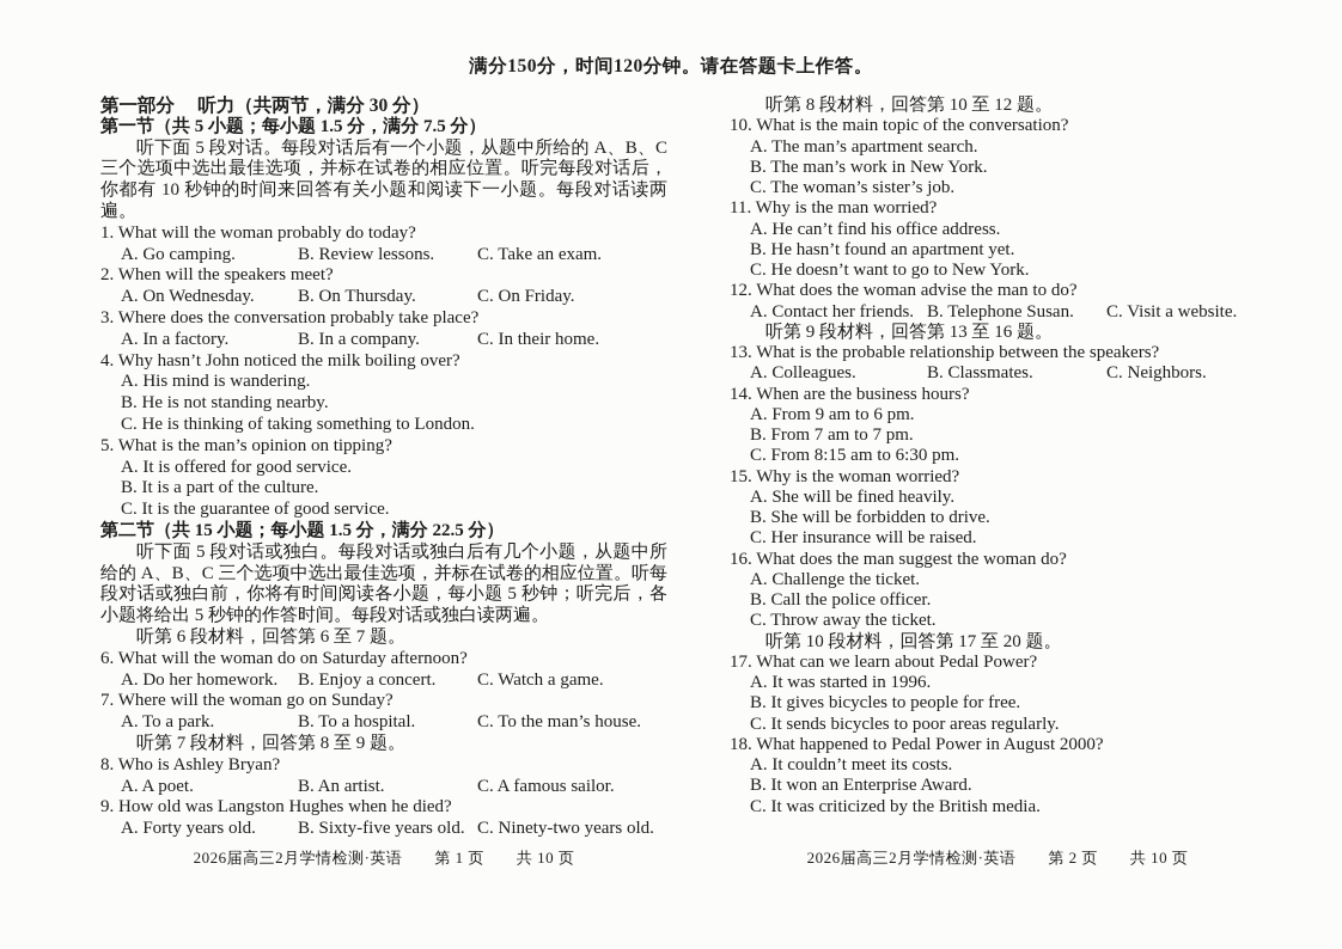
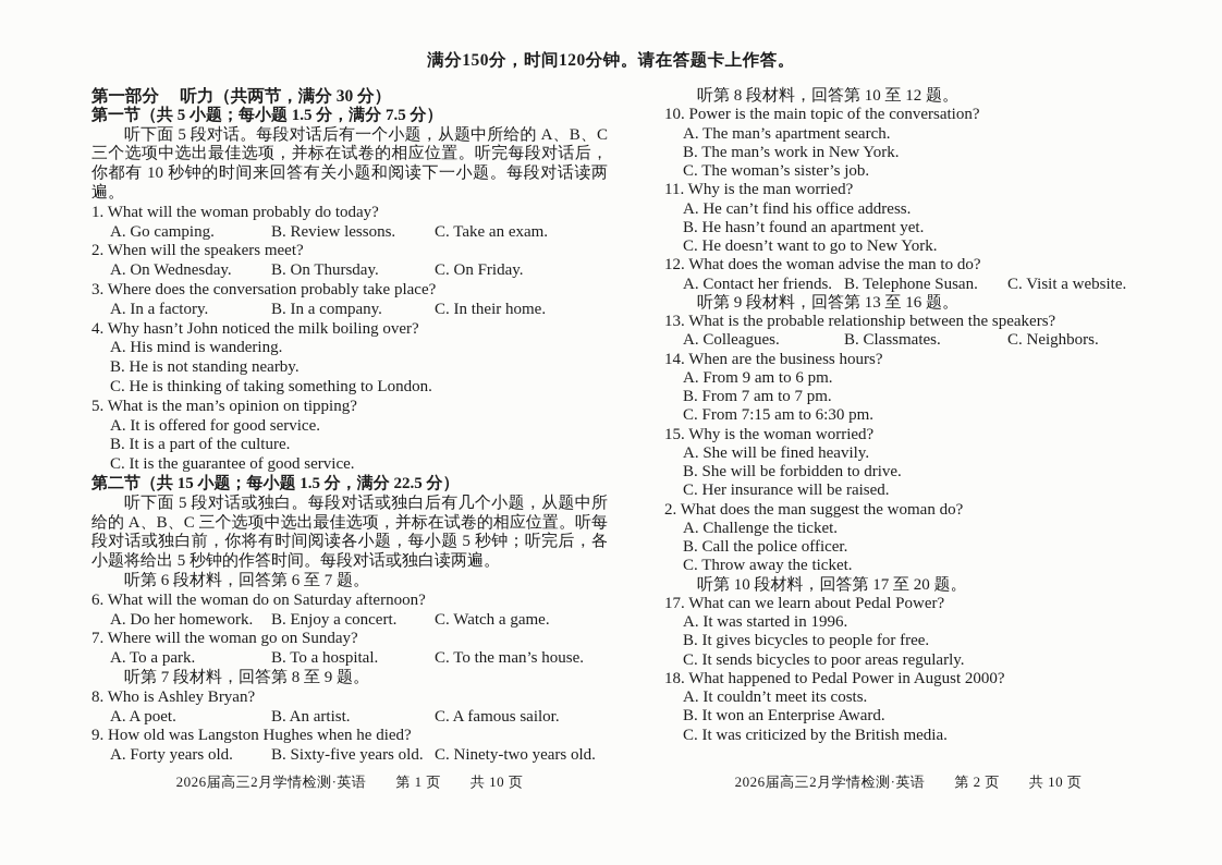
  满分150分，时间120分钟。请在答题卡上作答。
  第一部分 听力（共两节，满分 30 分）
  第一节（共 5 小题；每小题 1.5 分，满分 7.5 分）
  听下面 5 段对话。每段对话后有一个小题，从题中所给的 A、B、C 三个选项中选出最佳选项，并标在试卷的相应位置。听完每段对话后，你都有 10 秒钟的时间来回答有关小题和阅读下一小题。每段对话读两遍。
  1. What will the woman probably do today?
  A. Go camping.
  B. Review lessons.
  C. Take an exam.
  2. When will the speakers meet?
  A. On Wednesday.
  B. On Thursday.
  C. On Friday.
  3. Where does the conversation probably take place?
  A. In a factory.
  B. In a company.
  C. In their home.
  4. Why hasn’t John noticed the milk boiling over?
  A. His mind is wandering.
  B. He is not standing nearby.
  C. He is thinking of taking something to London.
  5. What is the man’s opinion on tipping?
  A. It is offered for good service.
  B. It is a part of the culture.
  C. It is the guarantee of good service.
  第二节（共 15 小题；每小题 1.5 分，满分 22.5 分）
  听下面 5 段对话或独白。每段对话或独白后有几个小题，从题中所给的 A、B、C 三个选项中选出最佳选项，并标在试卷的相应位置。听每段对话或独白前，你将有时间阅读各小题，每小题 5 秒钟；听完后，各小题将给出 5 秒钟的作答时间。每段对话或独白读两遍。
  听第 6 段材料，回答第 6 至 7 题。
  6. What will the woman do on Saturday afternoon?
  A. Do her homework.
  B. Enjoy a concert.
  C. Watch a game.
  7. Where will the woman go on Sunday?
  A. To a park.
  B. To a hospital.
  C. To the man’s house.
  听第 7 段材料，回答第 8 至 9 题。
  8. Who is Ashley Bryan?
  A. A poet.
  B. An artist.
  C. A famous sailor.
  9. How old was Langston Hughes when he died?
  A. Forty years old.
  B. Sixty-five years old.
  C. Ninety-two years old.
  听第 8 段材料，回答第 10 至 12 题。
- 10. What is the main topic of the conversation?
+ 10. Power is the main topic of the conversation?
  A. The man’s apartment search.
  B. The man’s work in New York.
  C. The woman’s sister’s job.
  11. Why is the man worried?
  A. He can’t find his office address.
  B. He hasn’t found an apartment yet.
  C. He doesn’t want to go to New York.
  12. What does the woman advise the man to do?
  A. Contact her friends.
  B. Telephone Susan.
  C. Visit a website.
  听第 9 段材料，回答第 13 至 16 题。
  13. What is the probable relationship between the speakers?
  A. Colleagues.
  B. Classmates.
  C. Neighbors.
  14. When are the business hours?
  A. From 9 am to 6 pm.
  B. From 7 am to 7 pm.
- C. From 8:15 am to 6:30 pm.
+ C. From 7:15 am to 6:30 pm.
  15. Why is the woman worried?
  A. She will be fined heavily.
  B. She will be forbidden to drive.
  C. Her insurance will be raised.
- 16. What does the man suggest the woman do?
+ 2. What does the man suggest the woman do?
  A. Challenge the ticket.
  B. Call the police officer.
  C. Throw away the ticket.
  听第 10 段材料，回答第 17 至 20 题。
  17. What can we learn about Pedal Power?
  A. It was started in 1996.
  B. It gives bicycles to people for free.
  C. It sends bicycles to poor areas regularly.
  18. What happened to Pedal Power in August 2000?
  A. It couldn’t meet its costs.
  B. It won an Enterprise Award.
  C. It was criticized by the British media.
  2026届高三2月学情检测·英语 第 1 页 共 10 页
  2026届高三2月学情检测·英语 第 2 页 共 10 页
